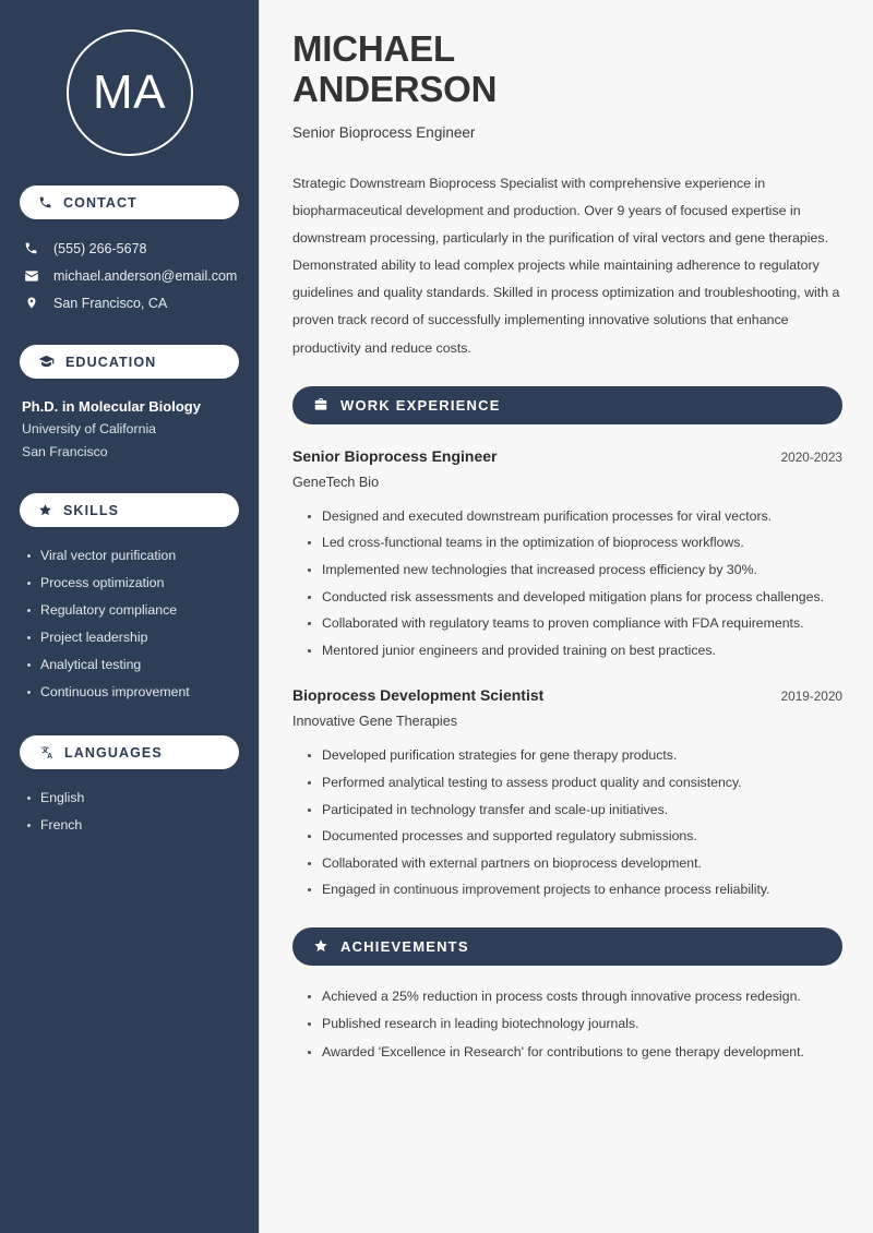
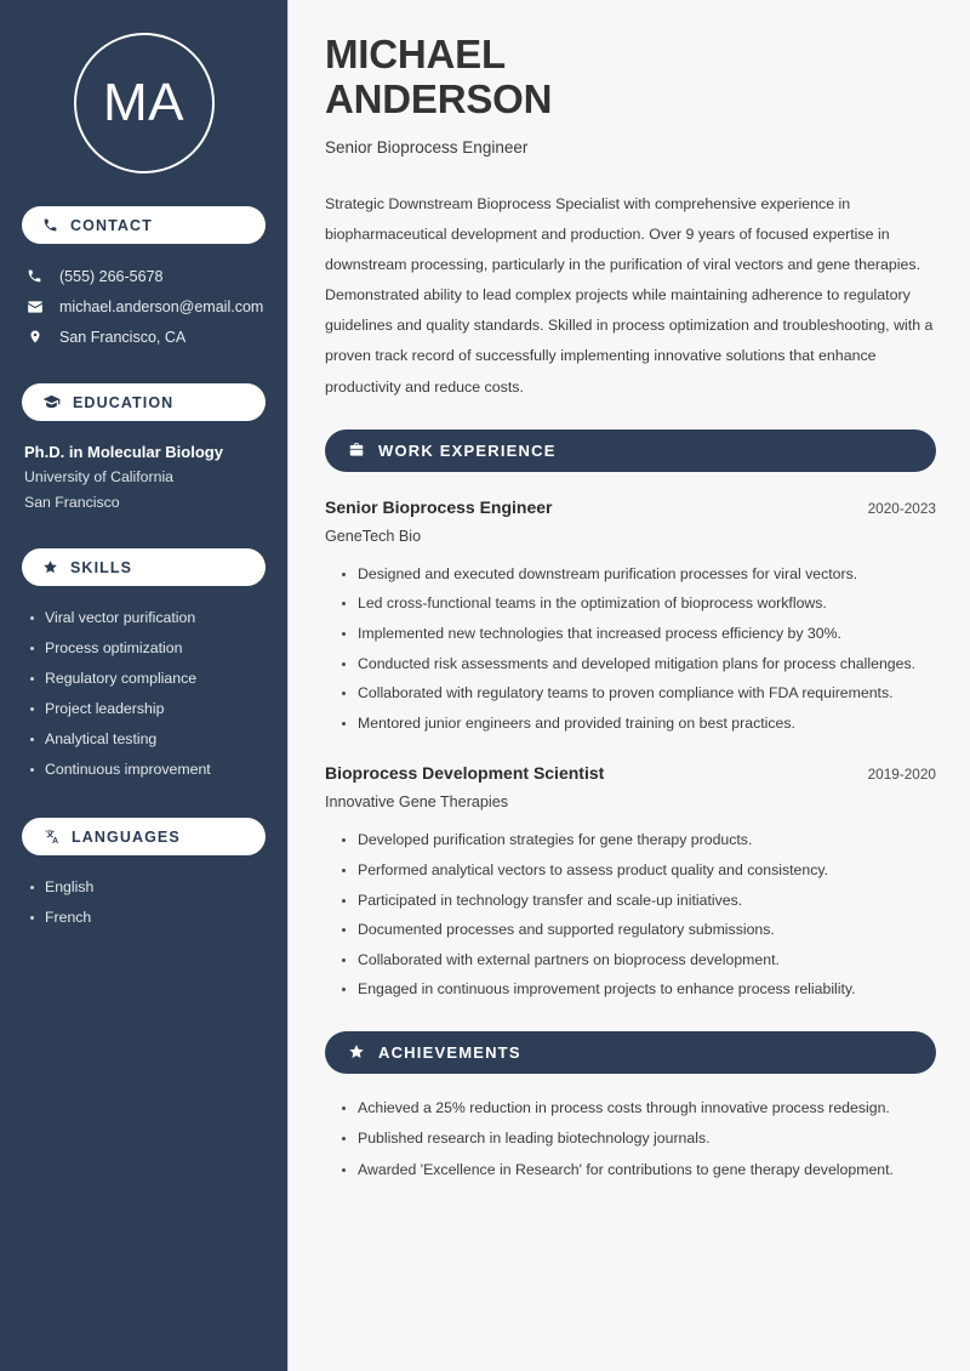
  MA
  CONTACT
  (555) 266-5678
  michael.anderson@email.com
  San Francisco, CA
  EDUCATION
  Ph.D. in Molecular Biology
  University of California
  San Francisco
  SKILLS
  Viral vector purification
  Process optimization
  Regulatory compliance
  Project leadership
  Analytical testing
  Continuous improvement
  LANGUAGES
  English
  French
  MICHAEL
  ANDERSON
  Senior Bioprocess Engineer
  Strategic Downstream Bioprocess Specialist with comprehensive experience in biopharmaceutical development and production. Over 9 years of focused expertise in downstream processing, particularly in the purification of viral vectors and gene therapies. Demonstrated ability to lead complex projects while maintaining adherence to regulatory guidelines and quality standards. Skilled in process optimization and troubleshooting, with a proven track record of successfully implementing innovative solutions that enhance productivity and reduce costs.
  WORK EXPERIENCE
  Senior Bioprocess Engineer
  2020-2023
  GeneTech Bio
  Designed and executed downstream purification processes for viral vectors.
  Led cross-functional teams in the optimization of bioprocess workflows.
  Implemented new technologies that increased process efficiency by 30%.
  Conducted risk assessments and developed mitigation plans for process challenges.
  Collaborated with regulatory teams to proven compliance with FDA requirements.
  Mentored junior engineers and provided training on best practices.
  Bioprocess Development Scientist
  2019-2020
  Innovative Gene Therapies
  Developed purification strategies for gene therapy products.
- Performed analytical testing to assess product quality and consistency.
+ Performed analytical vectors to assess product quality and consistency.
  Participated in technology transfer and scale-up initiatives.
  Documented processes and supported regulatory submissions.
  Collaborated with external partners on bioprocess development.
  Engaged in continuous improvement projects to enhance process reliability.
  ACHIEVEMENTS
  Achieved a 25% reduction in process costs through innovative process redesign.
  Published research in leading biotechnology journals.
  Awarded 'Excellence in Research' for contributions to gene therapy development.
